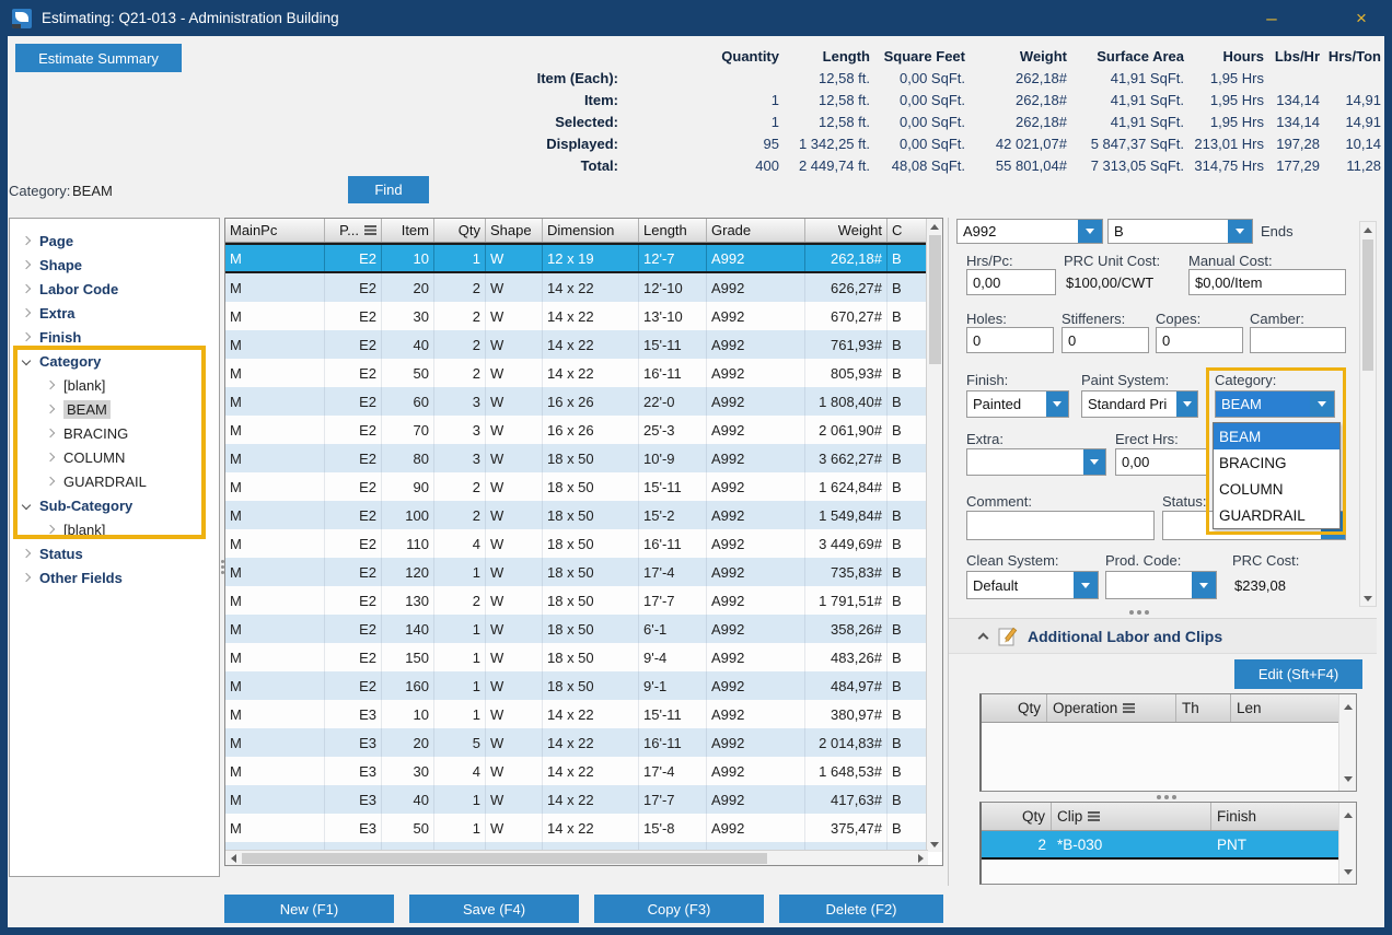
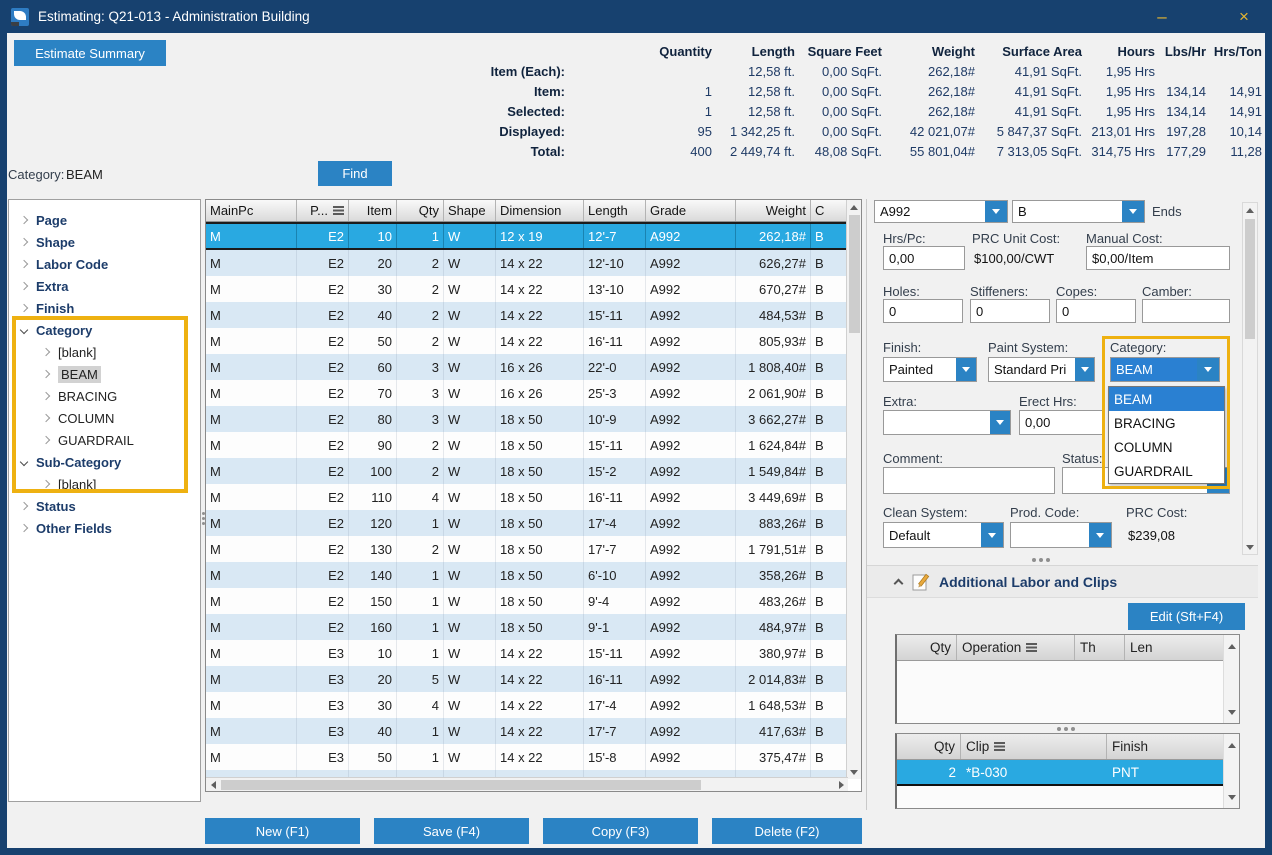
  Estimating: Q21-013 - Administration Building
  –
  ×
  Estimate Summary
  Quantity
  Length
  Square Feet
  Weight
  Surface Area
  Hours
  Lbs/Hr
  Hrs/Ton
  Item (Each):
  12,58 ft.
  0,00 SqFt.
  262,18#
  41,91 SqFt.
  1,95 Hrs
  Item:
  1
  12,58 ft.
  0,00 SqFt.
  262,18#
  41,91 SqFt.
  1,95 Hrs
  134,14
  14,91
  Selected:
  1
  12,58 ft.
  0,00 SqFt.
  262,18#
  41,91 SqFt.
  1,95 Hrs
  134,14
  14,91
  Displayed:
  95
  1 342,25 ft.
  0,00 SqFt.
  42 021,07#
  5 847,37 SqFt.
  213,01 Hrs
  197,28
  10,14
  Total:
  400
  2 449,74 ft.
  48,08 SqFt.
  55 801,04#
  7 313,05 SqFt.
  314,75 Hrs
  177,29
  11,28
  Category:
  BEAM
  Find
  Page
  Shape
  Labor Code
  Extra
  Finish
  Category
  [blank]
  BEAM
  BRACING
  COLUMN
  GUARDRAIL
  Sub-Category
  [blank]
  Status
  Other Fields
  MainPc
  P...
  Item
  Qty
  Shape
  Dimension
  Length
  Grade
  Weight
  C
  M
  E2
  10
  1
  W
  12 x 19
  12'-7
  A992
  262,18#
  B
  M
  E2
  20
  2
  W
  14 x 22
  12'-10
  A992
  626,27#
  B
  M
  E2
  30
  2
  W
  14 x 22
  13'-10
  A992
  670,27#
  B
  M
  E2
  40
  2
  W
  14 x 22
  15'-11
  A992
- 761,93#
+ 484,53#
  B
  M
  E2
  50
  2
  W
  14 x 22
  16'-11
  A992
  805,93#
  B
  M
  E2
  60
  3
  W
  16 x 26
  22'-0
  A992
  1 808,40#
  B
  M
  E2
  70
  3
  W
  16 x 26
  25'-3
  A992
  2 061,90#
  B
  M
  E2
  80
  3
  W
  18 x 50
  10'-9
  A992
  3 662,27#
  B
  M
  E2
  90
  2
  W
  18 x 50
  15'-11
  A992
  1 624,84#
  B
  M
  E2
  100
  2
  W
  18 x 50
  15'-2
  A992
  1 549,84#
  B
  M
  E2
  110
  4
  W
  18 x 50
  16'-11
  A992
  3 449,69#
  B
  M
  E2
  120
  1
  W
  18 x 50
  17'-4
  A992
- 735,83#
+ 883,26#
  B
  M
  E2
  130
  2
  W
  18 x 50
  17'-7
  A992
  1 791,51#
  B
  M
  E2
  140
  1
  W
  18 x 50
- 6'-1
+ 6'-10
  A992
  358,26#
  B
  M
  E2
  150
  1
  W
  18 x 50
  9'-4
  A992
  483,26#
  B
  M
  E2
  160
  1
  W
  18 x 50
  9'-1
  A992
  484,97#
  B
  M
  E3
  10
  1
  W
  14 x 22
  15'-11
  A992
  380,97#
  B
  M
  E3
  20
  5
  W
  14 x 22
  16'-11
  A992
  2 014,83#
  B
  M
  E3
  30
  4
  W
  14 x 22
  17'-4
  A992
  1 648,53#
  B
  M
  E3
  40
  1
  W
  14 x 22
  17'-7
  A992
  417,63#
  B
  M
  E3
  50
  1
  W
  14 x 22
  15'-8
  A992
  375,47#
  B
  New (F1)
  Save (F4)
  Copy (F3)
  Delete (F2)
  A992
  B
  Ends
  Hrs/Pc:
  PRC Unit Cost:
  Manual Cost:
  0,00
  $100,00/CWT
  $0,00/Item
  Holes:
  Stiffeners:
  Copes:
  Camber:
  0
  0
  0
  Finish:
  Paint System:
  Category:
  Painted
  Standard Pri
  BEAM
  BEAM
  BRACING
  COLUMN
  GUARDRAIL
  Extra:
  Erect Hrs:
  0,00
  Comment:
  Status:
  Clean System:
  Prod. Code:
  PRC Cost:
  Default
  $239,08
  Additional Labor and Clips
  Edit (Sft+F4)
  Qty
  Operation
  Th
  Len
  Qty
  Clip
  Finish
  2
  *B-030
  PNT
